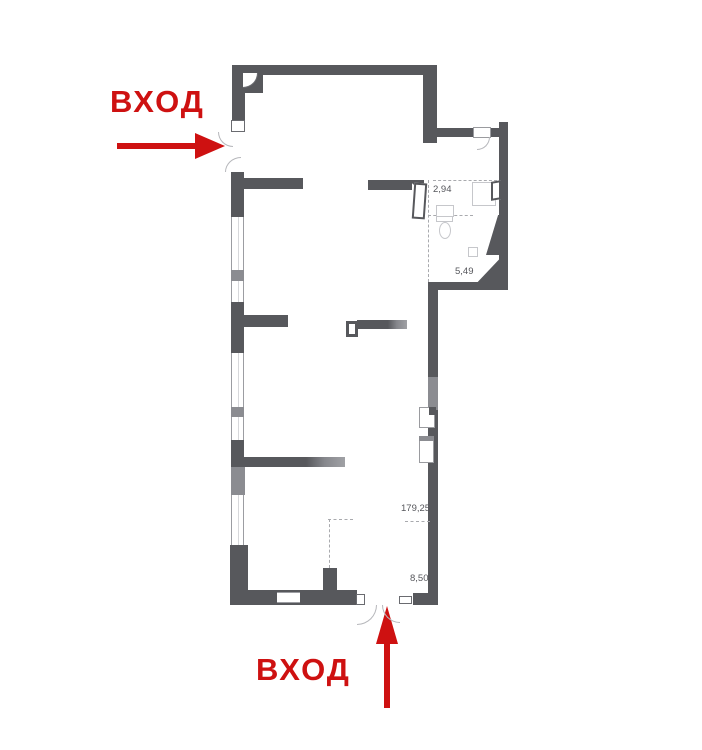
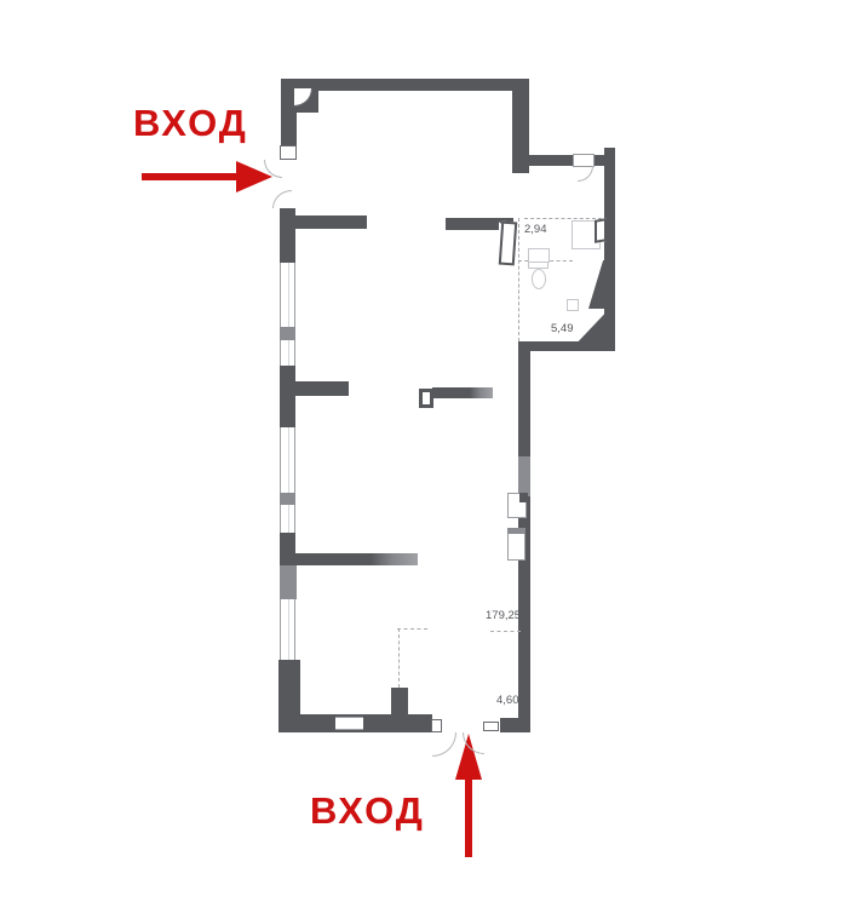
  ВХОД
  ВХОД
  2,94
  5,49
  179,25
- 8,50
+ 4,60
